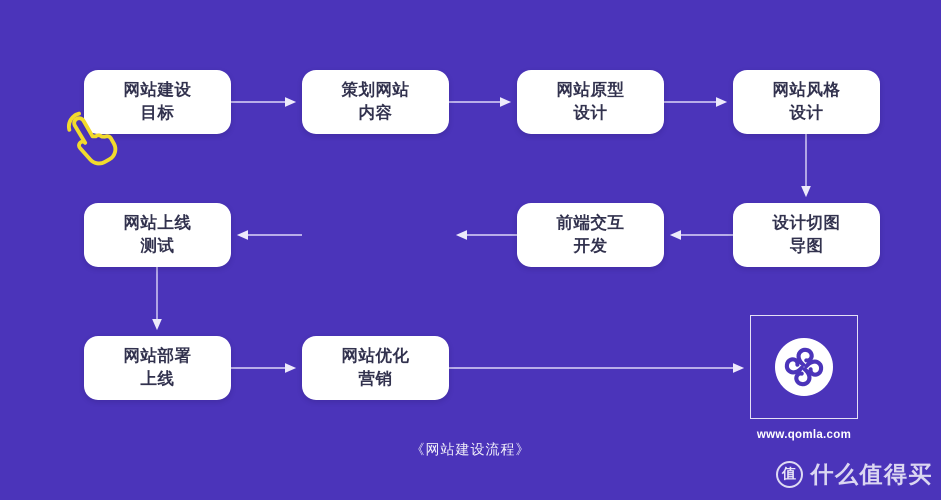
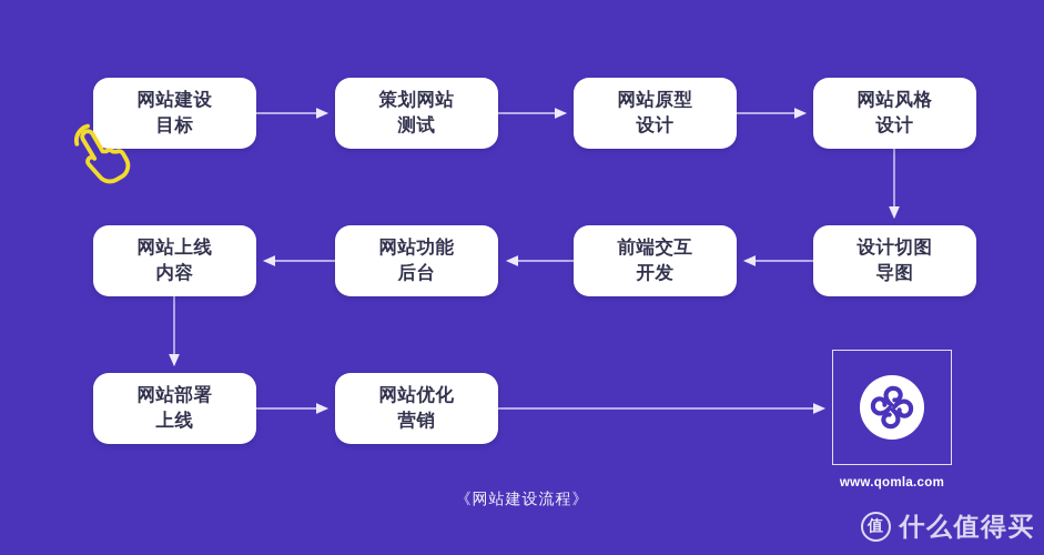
  网站建设
  目标
  策划网站
- 内容
+ 测试
  网站原型
  设计
  网站风格
  设计
  设计切图
  导图
  前端交互
  开发
+ 网站功能
+ 后台
  网站上线
- 测试
+ 内容
  网站部署
  上线
  网站优化
  营销
  www.qomla.com
  《网站建设流程》
  值
  什么值得买
